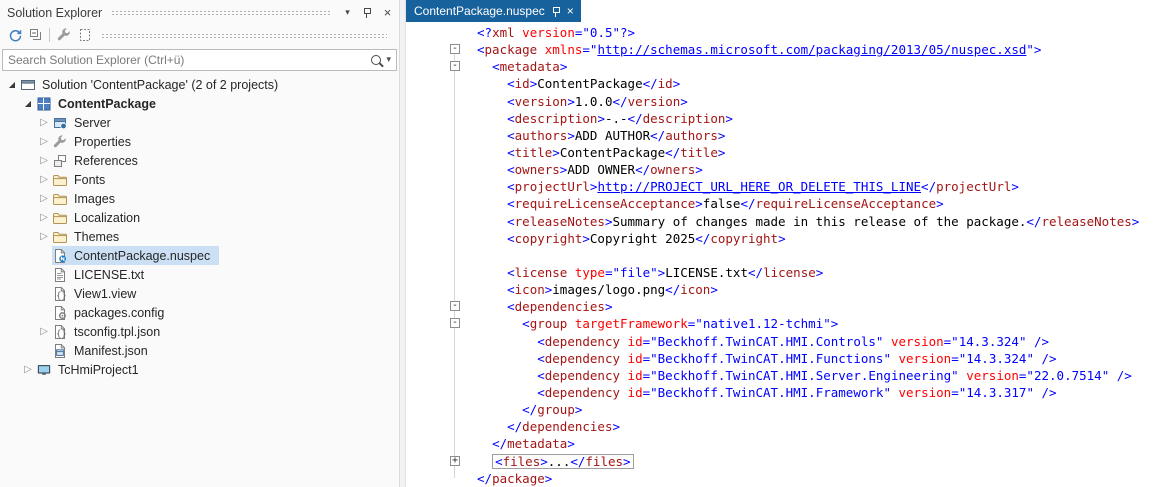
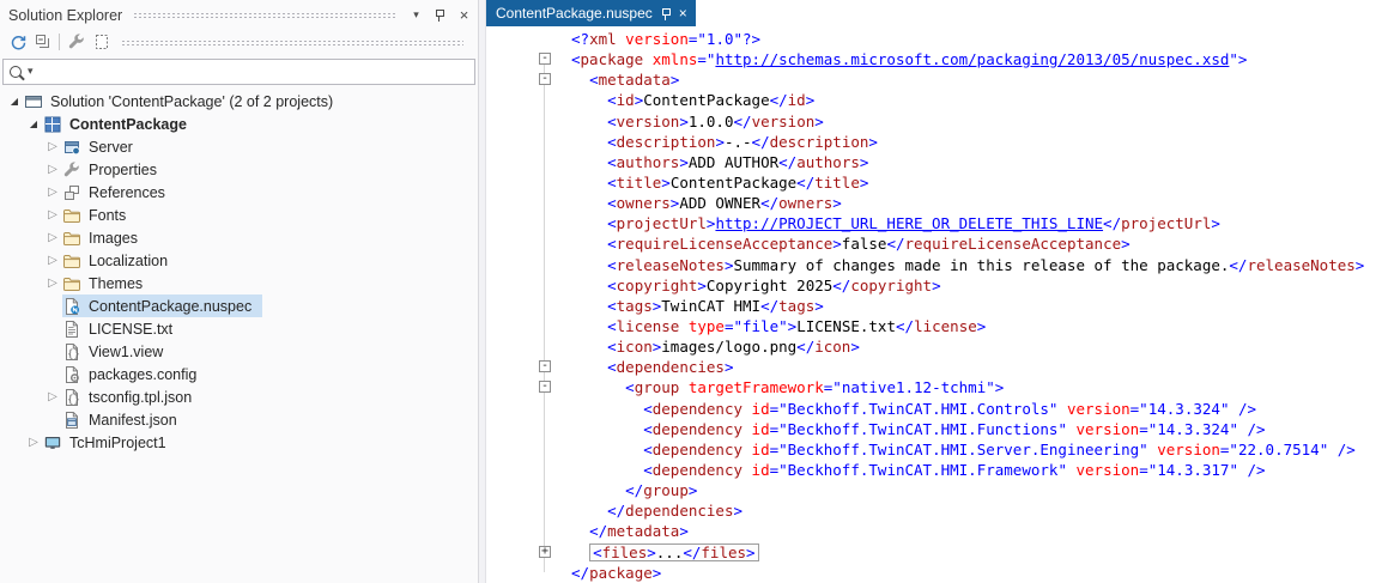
  Solution Explorer
  ▾
  ×
- Search Solution Explorer (Ctrl+ü)
  ▾
  ◢
  Solution 'ContentPackage' (2 of 2 projects)
  ◢
  ContentPackage
  ▷
  Server
  ▷
  Properties
  ▷
  References
  ▷
  Fonts
  ▷
  Images
  ▷
  Localization
  ▷
  Themes
  ContentPackage.nuspec
  LICENSE.txt
  {}
  View1.view
  packages.config
  ▷
  {}
  tsconfig.tpl.json
  Manifest.json
  ▷
  TcHmiProject1
  ContentPackage.nuspec
  ×
- <?xml version="0.5"?>
+ <?xml version="1.0"?>
  -
  <package xmlns="http://schemas.microsoft.com/packaging/2013/05/nuspec.xsd">
  -
  <metadata>
  <id>ContentPackage</id>
  <version>1.0.0</version>
  <description>-.-</description>
  <authors>ADD AUTHOR</authors>
  <title>ContentPackage</title>
  <owners>ADD OWNER</owners>
  <projectUrl>http://PROJECT_URL_HERE_OR_DELETE_THIS_LINE</projectUrl>
  <requireLicenseAcceptance>false</requireLicenseAcceptance>
  <releaseNotes>Summary of changes made in this release of the package.</releaseNotes>
  <copyright>Copyright 2025</copyright>
+ <tags>TwinCAT HMI</tags>
  <license type="file">LICENSE.txt</license>
  <icon>images/logo.png</icon>
  -
  <dependencies>
  -
  <group targetFramework="native1.12-tchmi">
  <dependency id="Beckhoff.TwinCAT.HMI.Controls" version="14.3.324" />
  <dependency id="Beckhoff.TwinCAT.HMI.Functions" version="14.3.324" />
  <dependency id="Beckhoff.TwinCAT.HMI.Server.Engineering" version="22.0.7514" />
  <dependency id="Beckhoff.TwinCAT.HMI.Framework" version="14.3.317" />
  </group>
  </dependencies>
  </metadata>
  +
  <files>...</files>
  </package>
